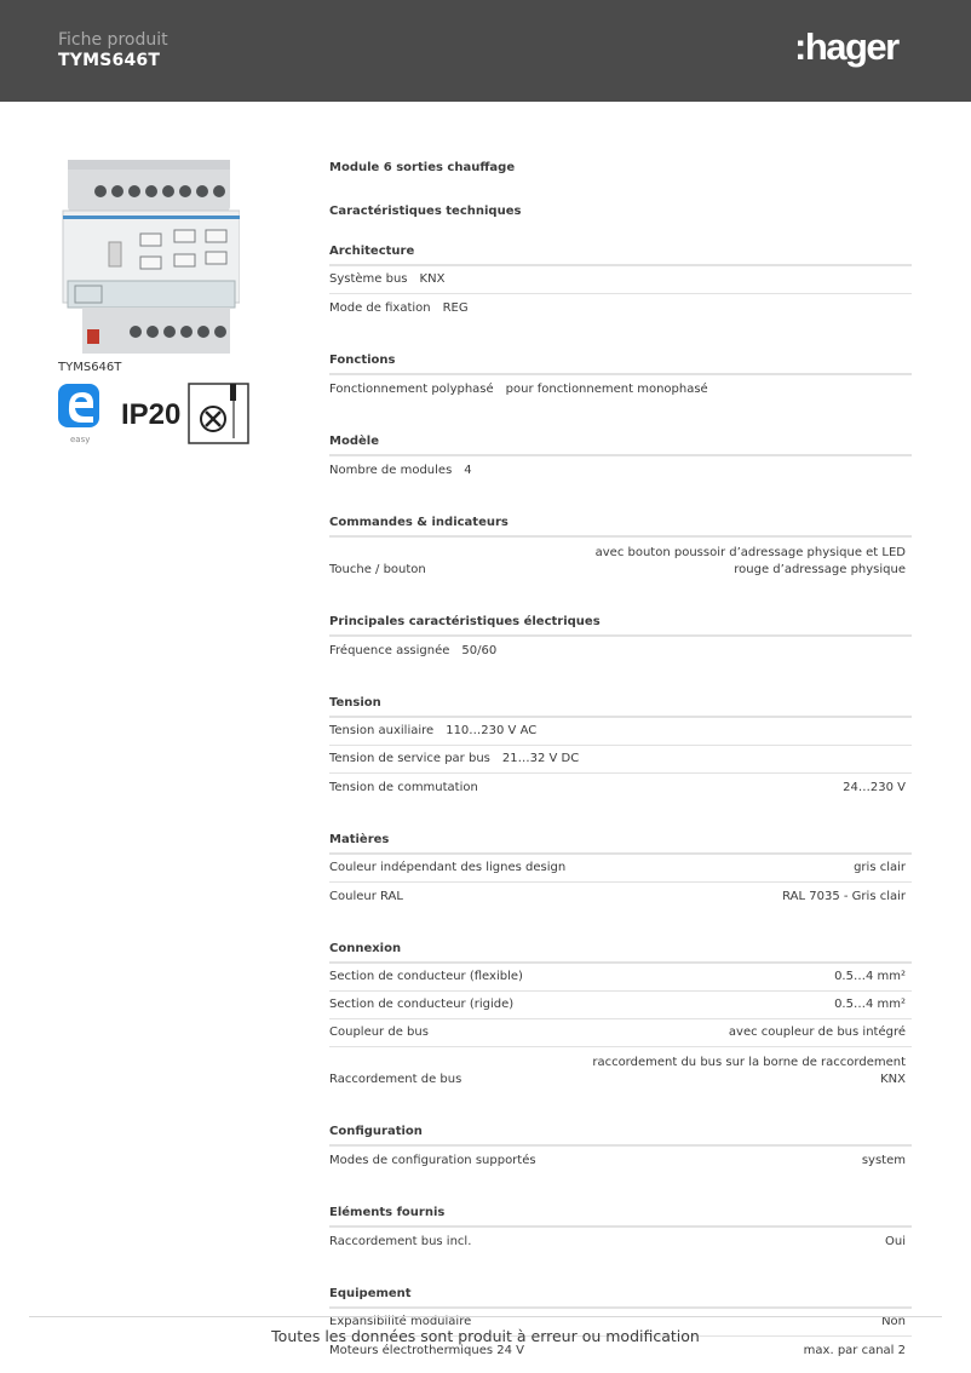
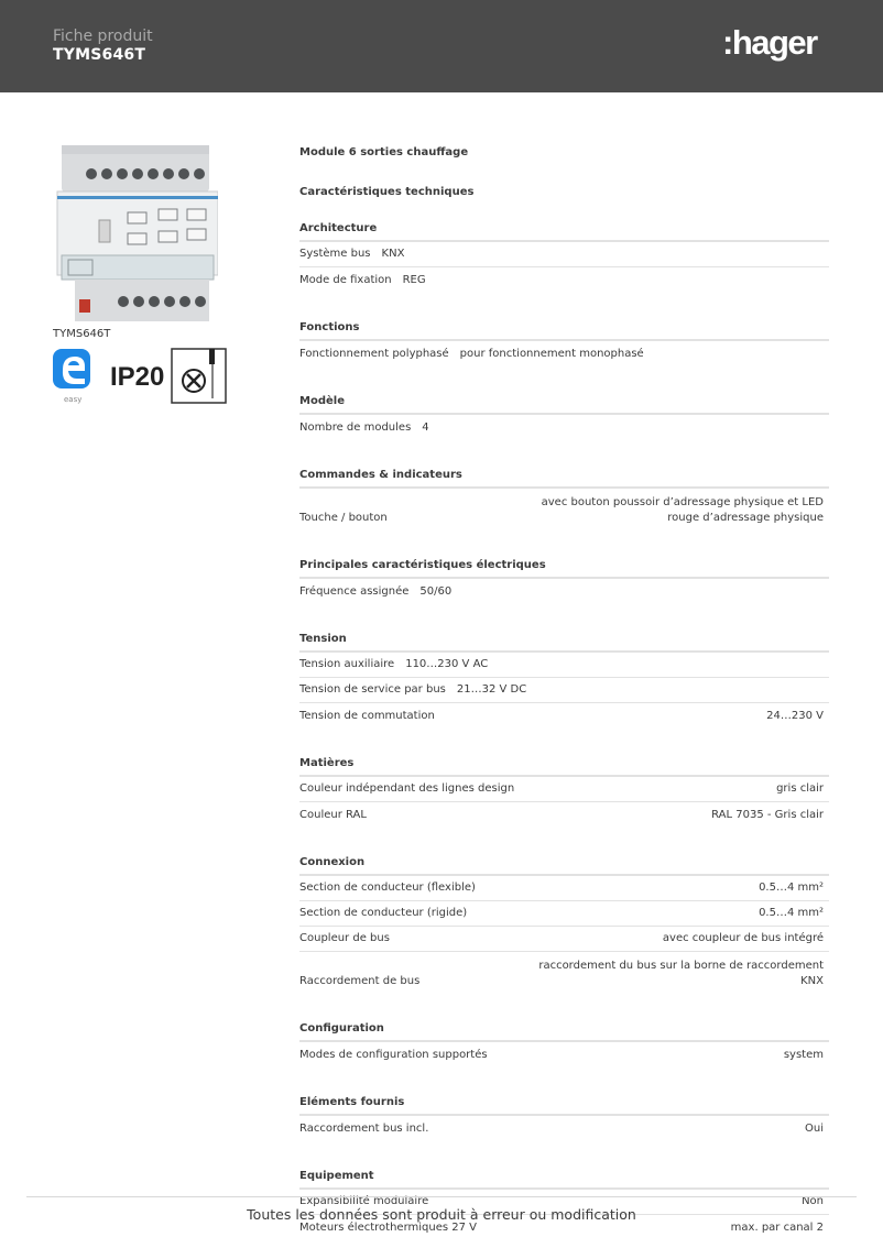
  Fiche produit
  TYMS646T
  :hager
  TYMS646T
  easy
  IP20
  Module 6 sorties chauffage
  Caractéristiques techniques
  Architecture
  Système bus
  KNX
  Mode de fixation
  REG
  Fonctions
  Fonctionnement polyphasé
  pour fonctionnement monophasé
  Modèle
  Nombre de modules
  4
  Commandes & indicateurs
  Touche / bouton
  avec bouton poussoir d’adressage physique et LED rouge d’adressage physique
  Principales caractéristiques électriques
  Fréquence assignée
  50/60
  Tension
  Tension auxiliaire
  110…230 V AC
  Tension de service par bus
  21…32 V DC
  Tension de commutation
  24…230 V
  Matières
  Couleur indépendant des lignes design
  gris clair
  Couleur RAL
  RAL 7035 - Gris clair
  Connexion
  Section de conducteur (flexible)
  0.5…4 mm²
  Section de conducteur (rigide)
  0.5…4 mm²
  Coupleur de bus
  avec coupleur de bus intégré
  Raccordement de bus
  raccordement du bus sur la borne de raccordement KNX
  Configuration
  Modes de configuration supportés
  system
  Eléments fournis
  Raccordement bus incl.
  Oui
  Equipement
  Expansibilité modulaire
  Non
- Moteurs électrothermiques 24 V
+ Moteurs électrothermiques 27 V
  max. par canal 2
  Toutes les données sont produit à erreur ou modification
